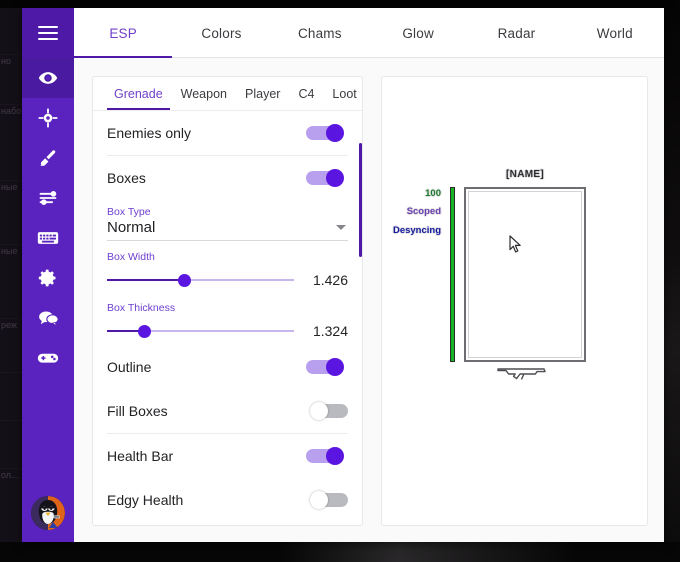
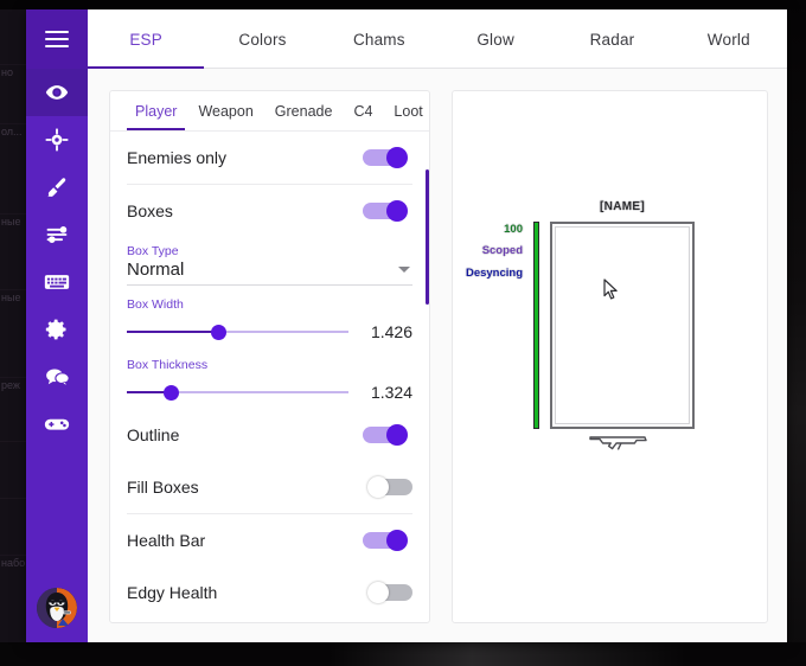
  но
- набо
+ ол...
  ные
  ные
  реж
- ол...
+ набо
  ESP
  Colors
  Chams
  Glow
  Radar
  World
- Grenade
+ Player
  Weapon
- Player
+ Grenade
  C4
  Loot
  Enemies only
  Boxes
  Box Type
  Normal
  Box Width
  1.426
  Box Thickness
  1.324
  Outline
  Fill Boxes
  Health Bar
  Edgy Health
  [NAME]
  100
  Scoped
  Desyncing
